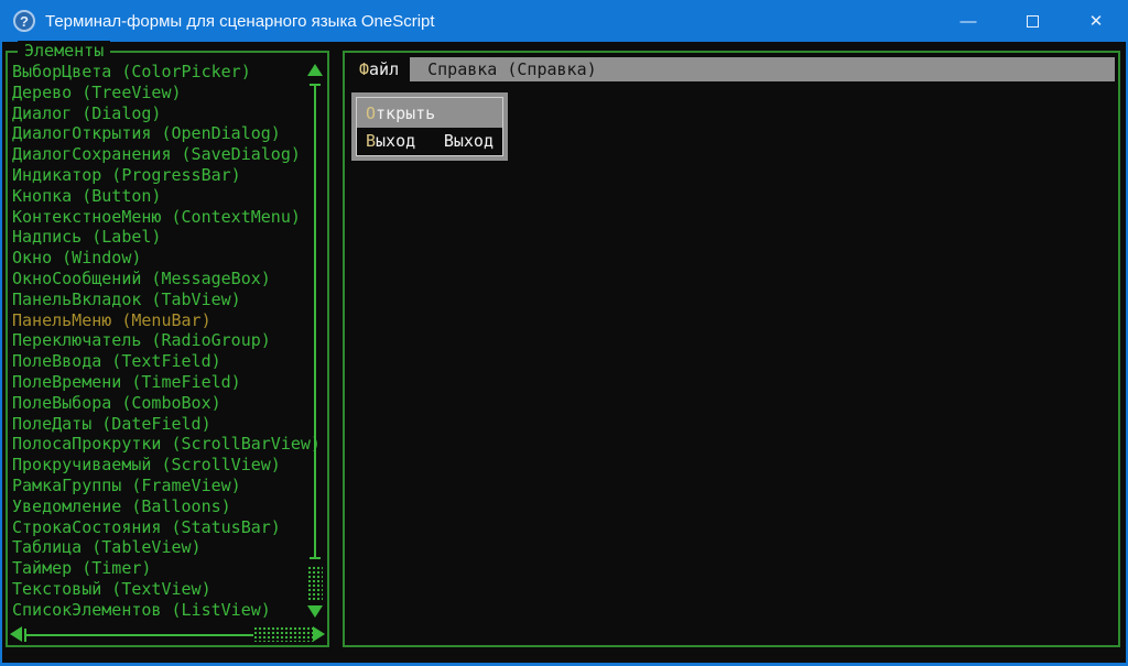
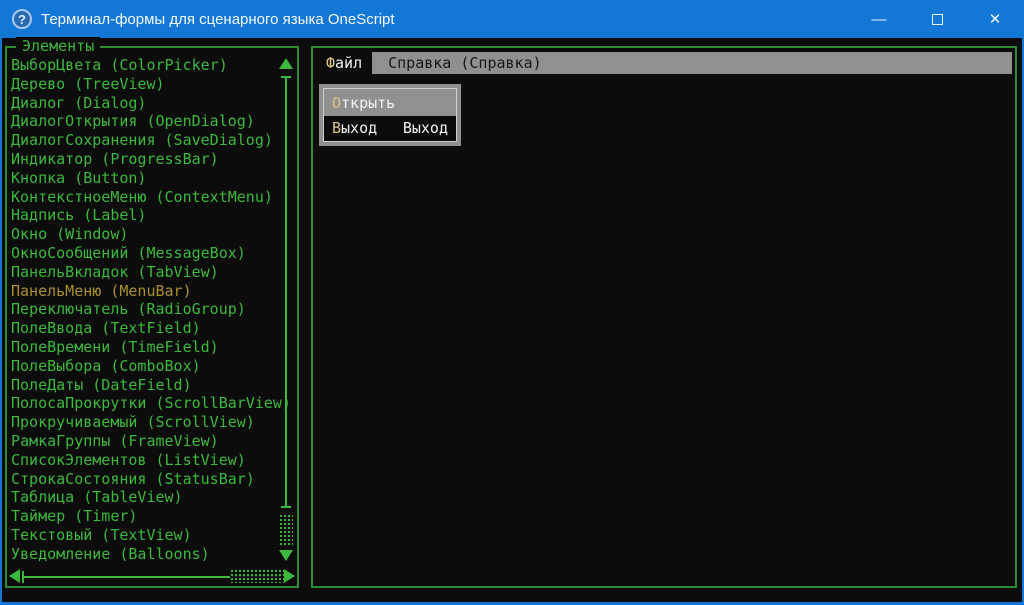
  ?
  Терминал-формы для сценарного языка OneScript
  —
  ✕
  Элементы
  ВыборЦвета (ColorPicker)
  Дерево (TreeView)
  Диалог (Dialog)
  ДиалогОткрытия (OpenDialog)
  ДиалогСохранения (SaveDialog)
  Индикатор (ProgressBar)
  Кнопка (Button)
  КонтекстноеМеню (ContextMenu)
  Надпись (Label)
  Окно (Window)
  ОкноСообщений (MessageBox)
  ПанельВкладок (TabView)
  ПанельМеню (MenuBar)
  Переключатель (RadioGroup)
  ПолеВвода (TextField)
  ПолеВремени (TimeField)
  ПолеВыбора (ComboBox)
  ПолеДаты (DateField)
  ПолосаПрокрутки (ScrollBarView
  Прокручиваемый (ScrollView)
  РамкаГруппы (FrameView)
- Уведомление (Balloons)
+ СписокЭлементов (ListView)
  СтрокаСостояния (StatusBar)
  Таблица (TableView)
  Таймер (Timer)
  Текстовый (TextView)
- СписокЭлементов (ListView)
+ Уведомление (Balloons)
  Файл
  Справка (Справка)
  Открыть
  Выход
  Выход
